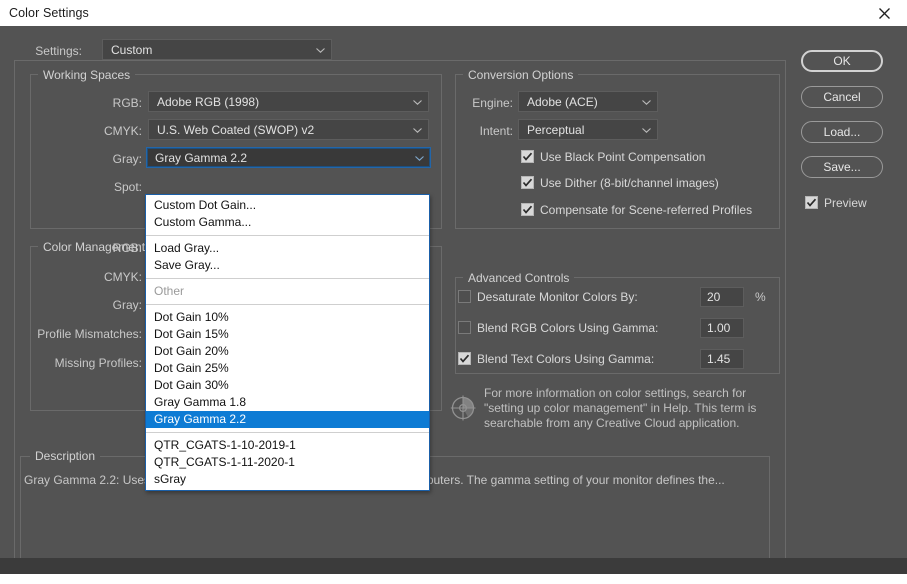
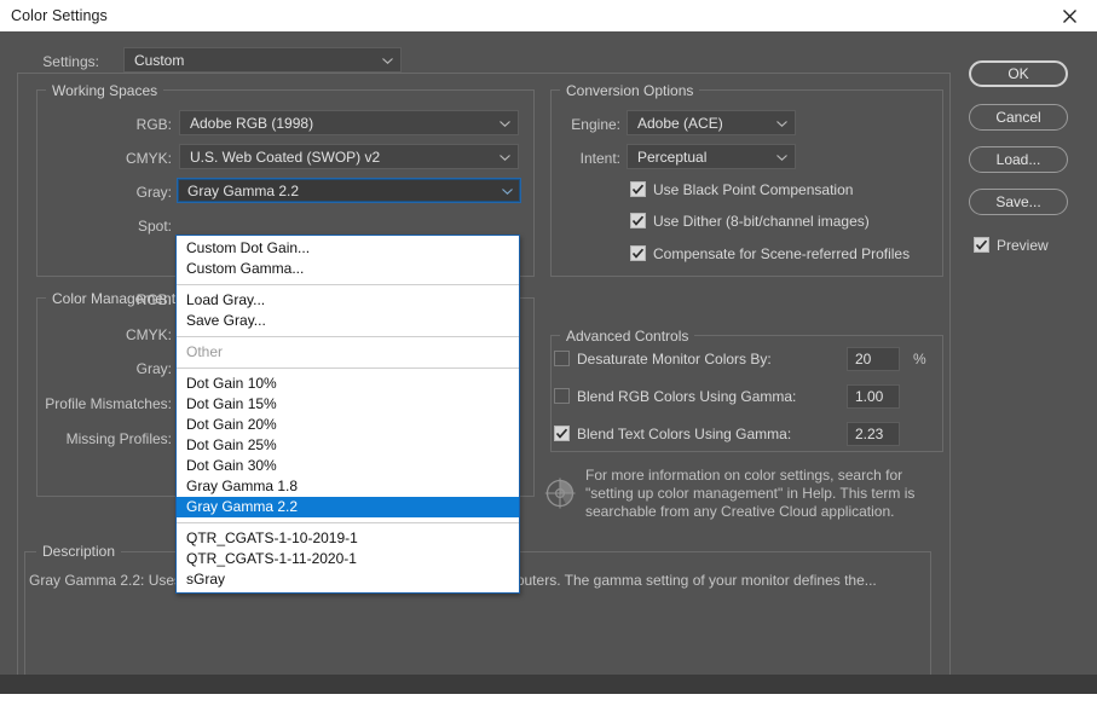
  Color Settings
  Settings:
  Custom
  Working Spaces
  RGB:
  Adobe RGB (1998)
  CMYK:
  U.S. Web Coated (SWOP) v2
  Gray:
  Gray Gamma 2.2
  Spot:
  Color Management
  RGB:
  CMYK:
  Gray:
  Profile Mismatches:
  Missing Profiles:
  Description
  Conversion Options
  Engine:
  Adobe (ACE)
  Intent:
  Perceptual
  Use Black Point Compensation
  Use Dither (8-bit/channel images)
  Compensate for Scene-referred Profiles
  Advanced Controls
  Desaturate Monitor Colors By:
  20
  %
  Blend RGB Colors Using Gamma:
  1.00
  Blend Text Colors Using Gamma:
- 1.45
+ 2.23
  For more information on color settings, search for "setting up color management" in Help. This term is searchable from any Creative Cloud application.
  OK
  Cancel
  Load...
  Save...
  Preview
  Custom Dot Gain...
  Custom Gamma...
  Load Gray...
  Save Gray...
  Other
  Dot Gain 10%
  Dot Gain 15%
  Dot Gain 20%
  Dot Gain 25%
  Dot Gain 30%
  Gray Gamma 1.8
  Gray Gamma 2.2
  QTR_CGATS-1-10-2019-1
  QTR_CGATS-1-11-2020-1
  sGray
